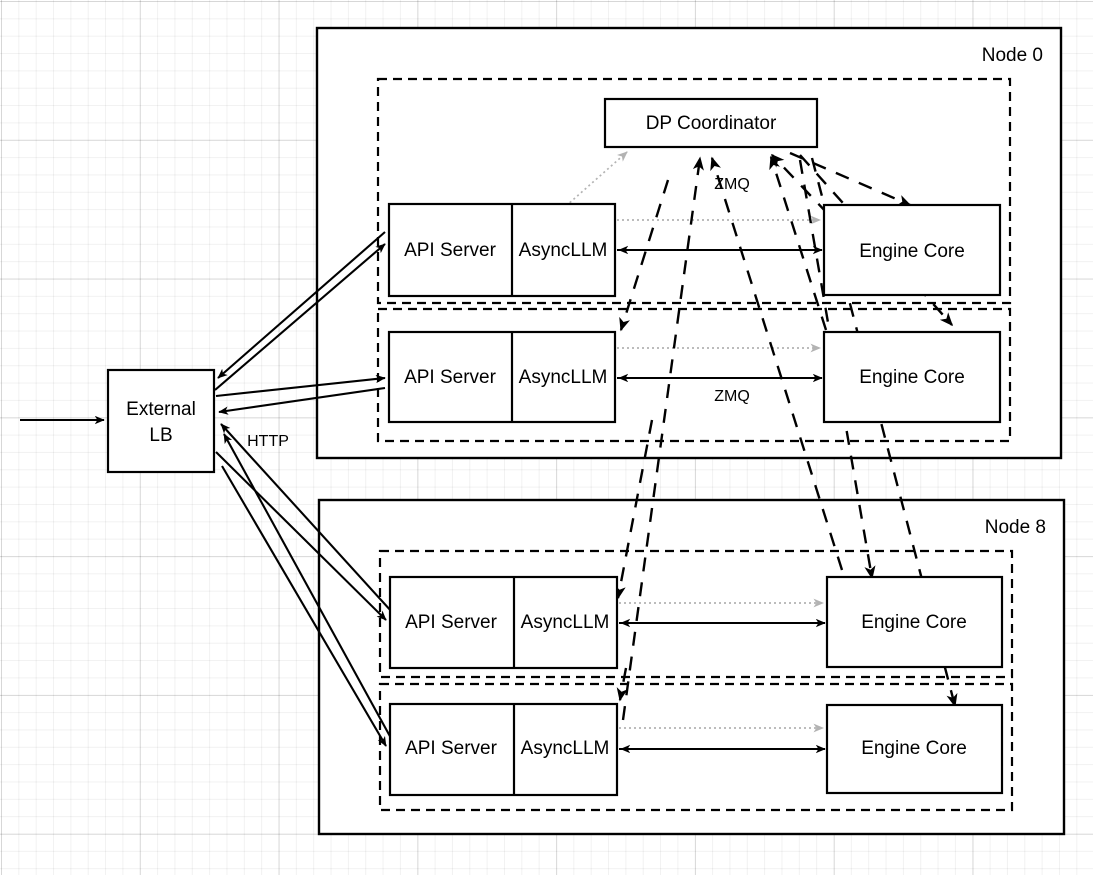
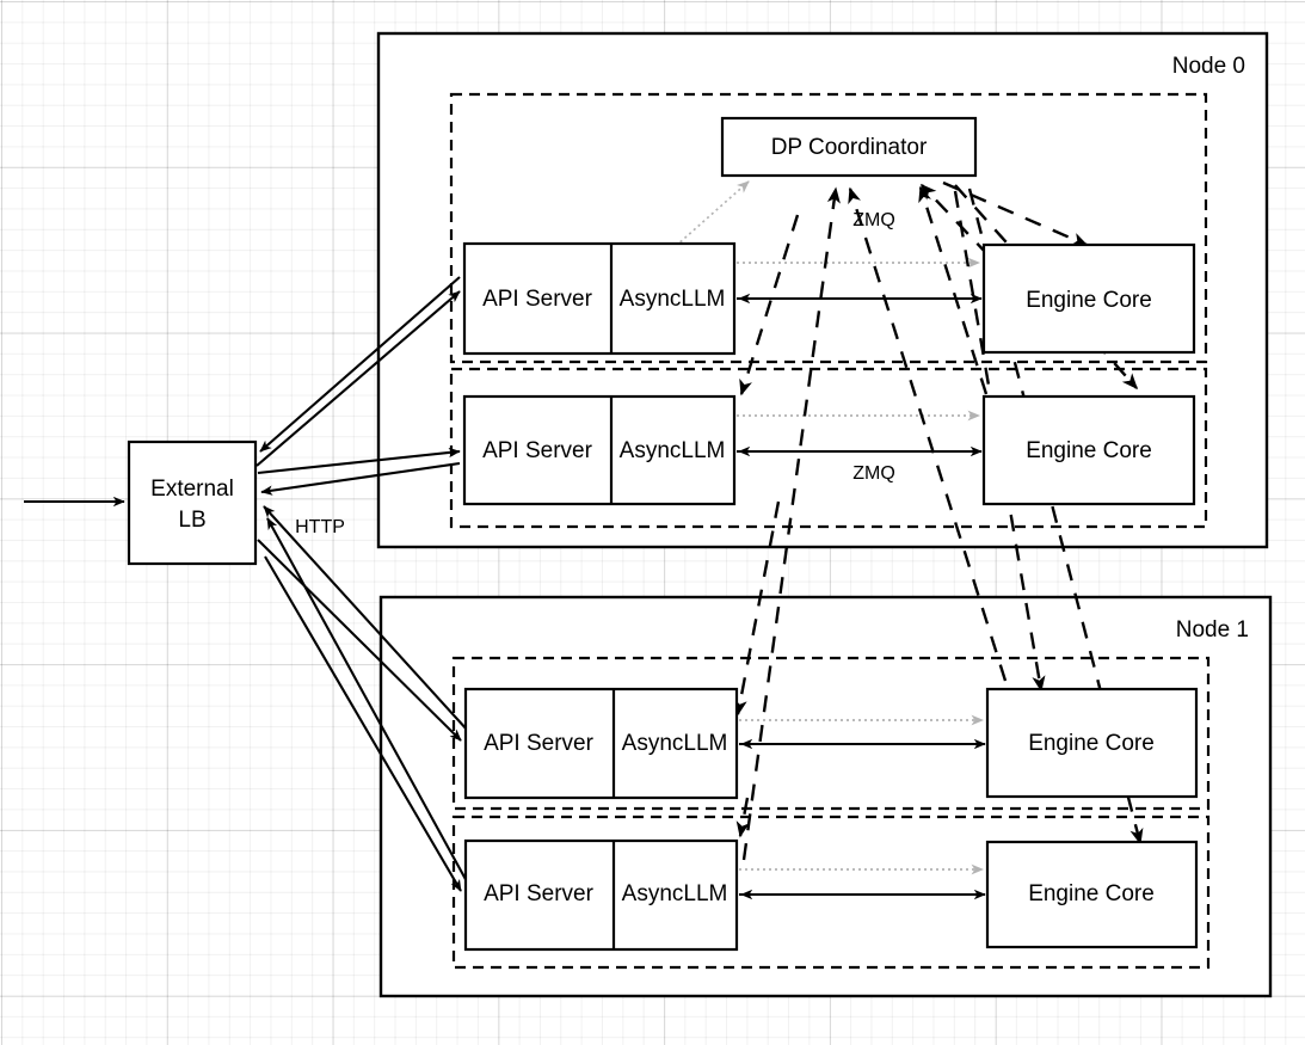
  Node 0
- Node 8
+ Node 1
  HTTP
  External
  LB
  DP Coordinator
  API Server
  AsyncLLM
  Engine Core
  ZMQ
  API Server
  AsyncLLM
  Engine Core
  ZMQ
  API Server
  AsyncLLM
  Engine Core
  API Server
  AsyncLLM
  Engine Core
